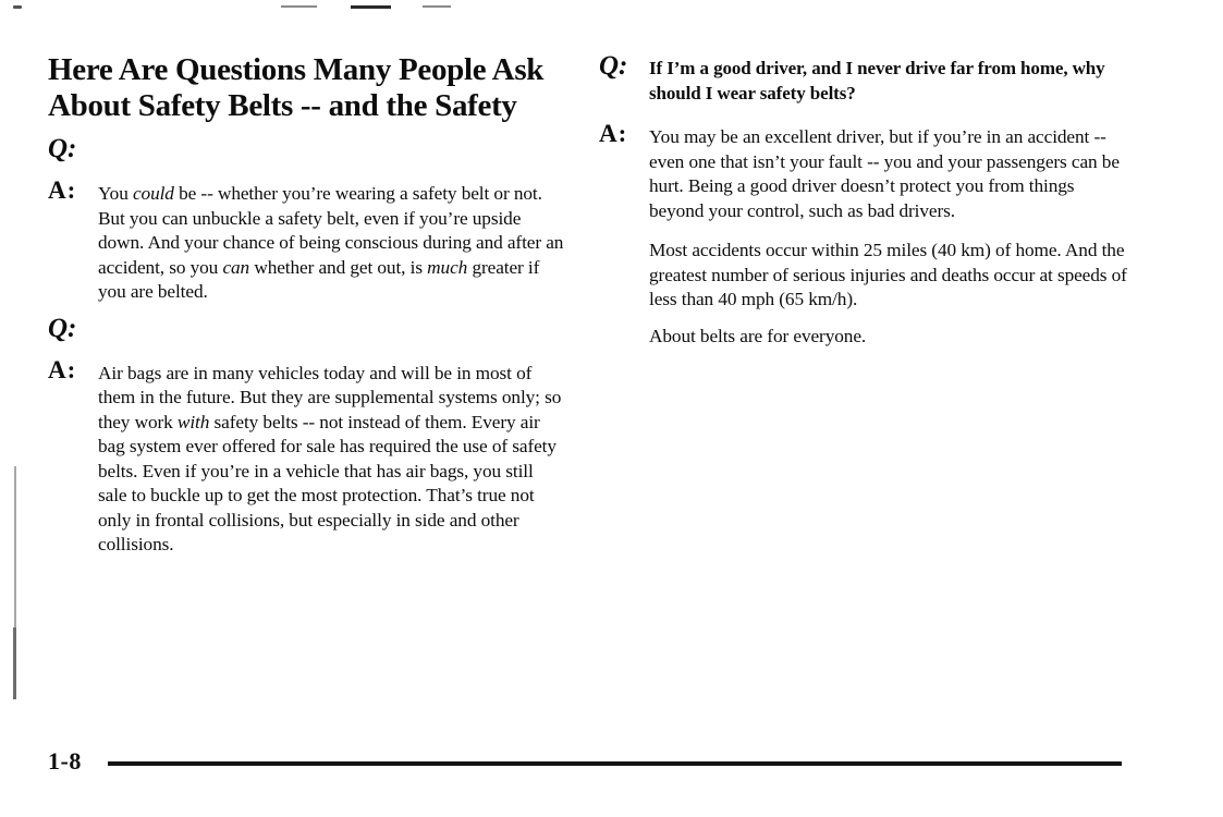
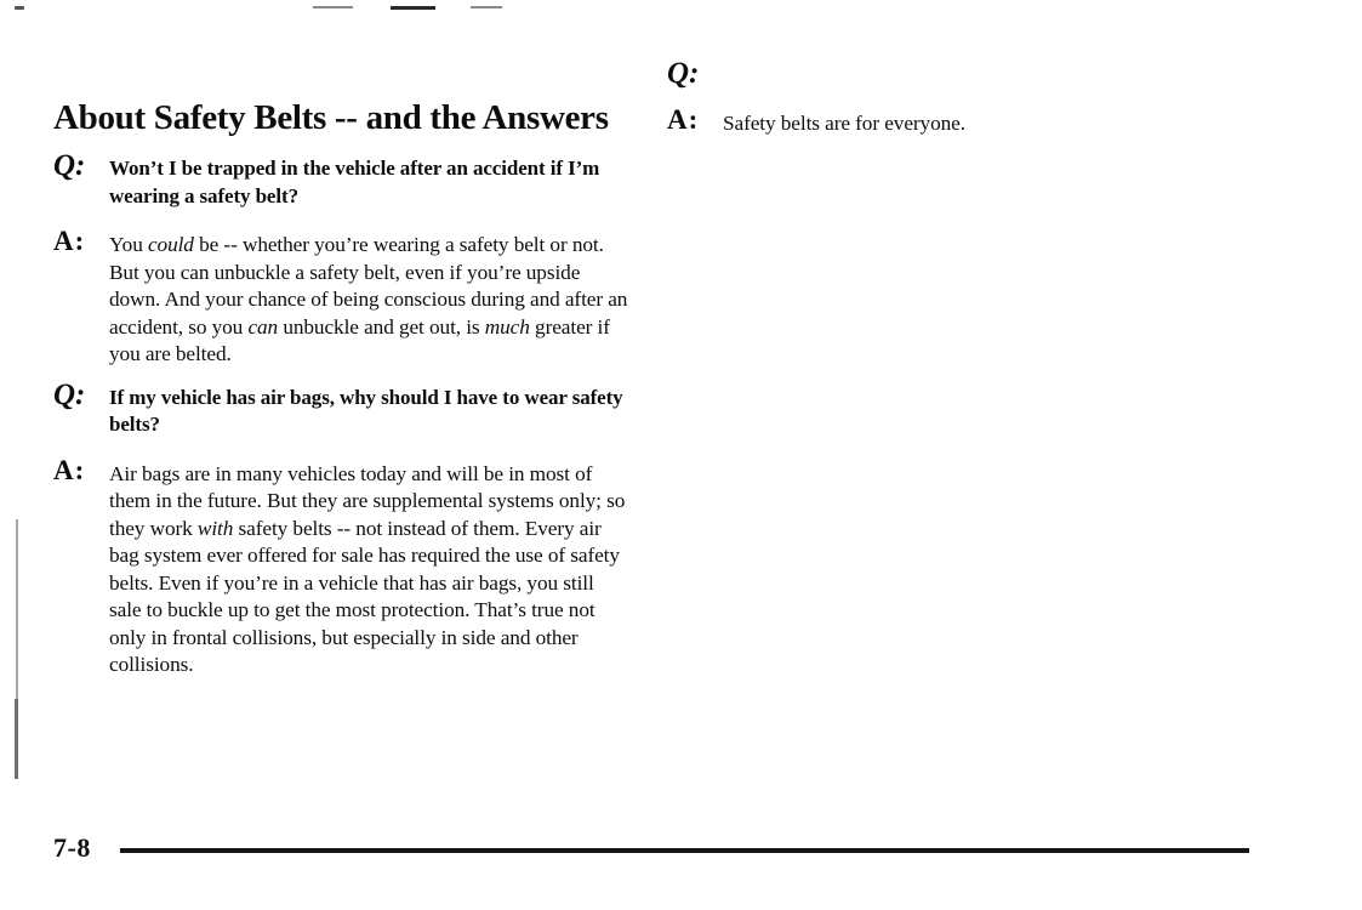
- Here Are Questions Many People Ask
- About Safety Belts -- and the Safety
+ About Safety Belts -- and the Answers
  Q:
+ Won’t I be trapped in the vehicle after an accident if I’m wearing a safety belt?
  A:
- You could be -- whether you’re wearing a safety belt or not. But you can unbuckle a safety belt, even if you’re upside down. And your chance of being conscious during and after an accident, so you can whether and get out, is much greater if you are belted.
+ You could be -- whether you’re wearing a safety belt or not. But you can unbuckle a safety belt, even if you’re upside down. And your chance of being conscious during and after an accident, so you can unbuckle and get out, is much greater if you are belted.
  Q:
+ If my vehicle has air bags, why should I have to wear safety belts?
  A:
  Air bags are in many vehicles today and will be in most of them in the future. But they are supplemental systems only; so they work with safety belts -- not instead of them. Every air bag system ever offered for sale has required the use of safety belts. Even if you’re in a vehicle that has air bags, you still sale to buckle up to get the most protection. That’s true not only in frontal collisions, but especially in side and other collisions.
  Q:
- If I’m a good driver, and I never drive far from home, why should I wear safety belts?
  A:
- You may be an excellent driver, but if you’re in an accident -- even one that isn’t your fault -- you and your passengers can be hurt. Being a good driver doesn’t protect you from things beyond your control, such as bad drivers.
- Most accidents occur within 25 miles (40 km) of home. And the greatest number of serious injuries and deaths occur at speeds of less than 40 mph (65 km/h).
- About belts are for everyone.
+ Safety belts are for everyone.
- 1-8
+ 7-8
